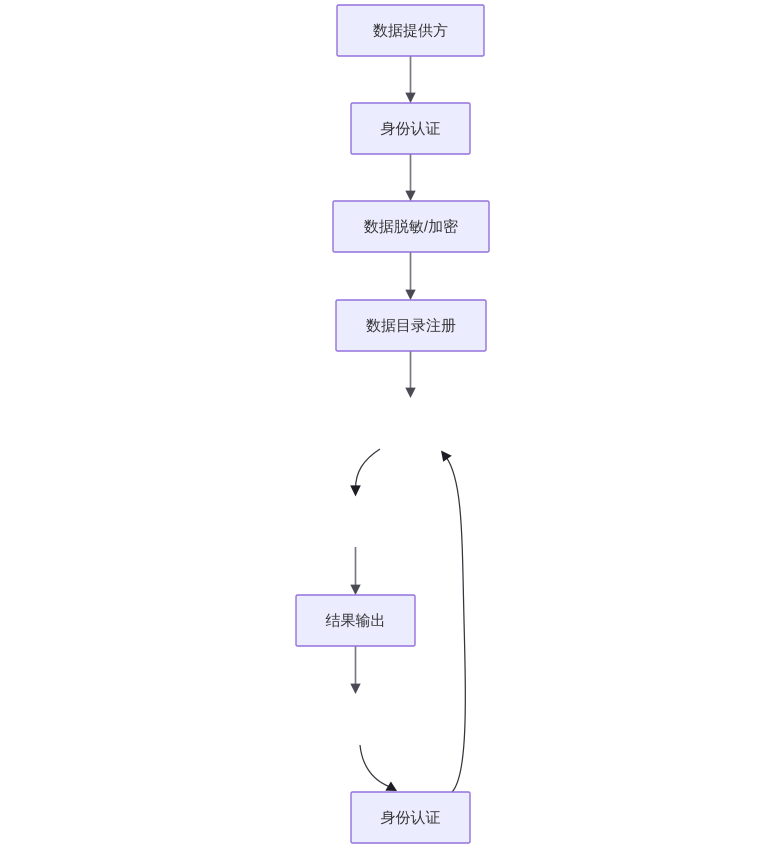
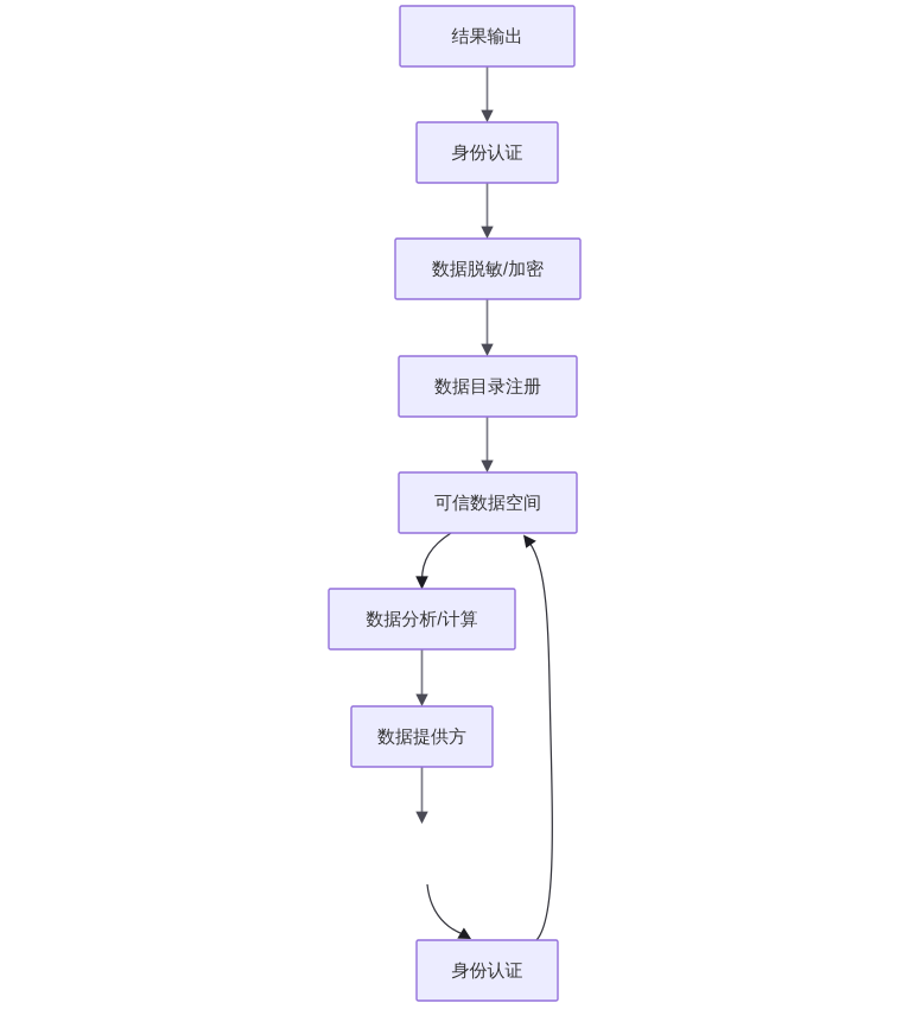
- 数据提供方
+ 结果输出
  身份认证
  数据脱敏/加密
  数据目录注册
+ 可信数据空间
+ 数据分析/计算
- 结果输出
+ 数据提供方
  身份认证
